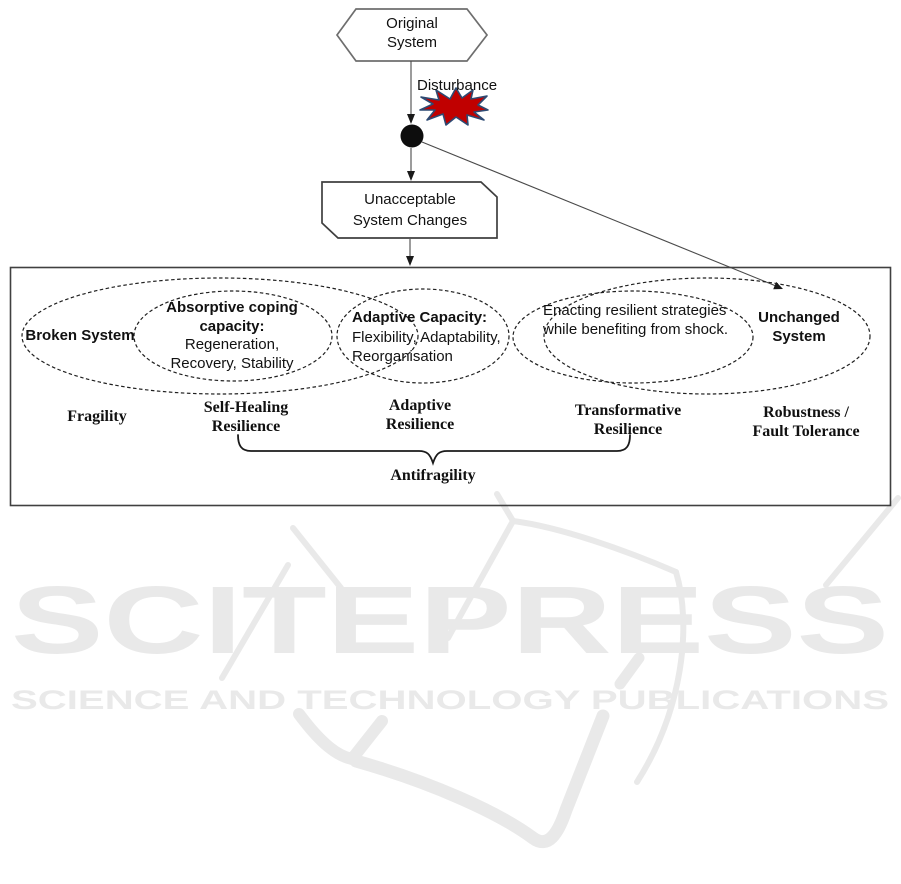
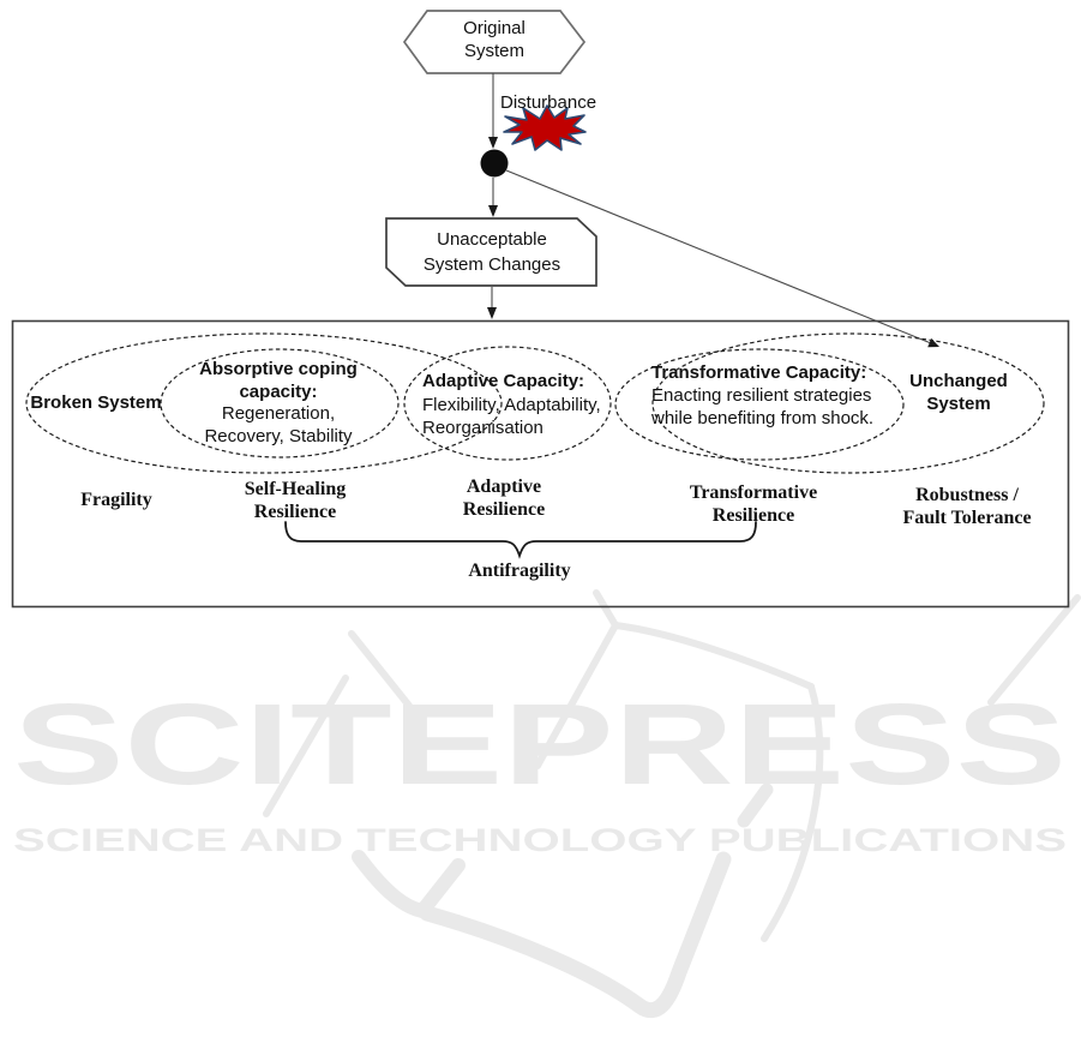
  Original
  System
  Disturbance
  Unacceptable
  System Changes
  Broken System
  Absorptive coping
  capacity:
  Regeneration,
  Recovery, Stability
  Adaptive Capacity:
  Flexibility, Adaptability,
  Reorganisation
+ Transformative Capacity:
  Enacting resilient strategies
  while benefiting from shock.
  Unchanged
  System
  Fragility
  Self-Healing
  Resilience
  Adaptive
  Resilience
  Transformative
  Resilience
  Robustness /
  Fault Tolerance
  Antifragility
